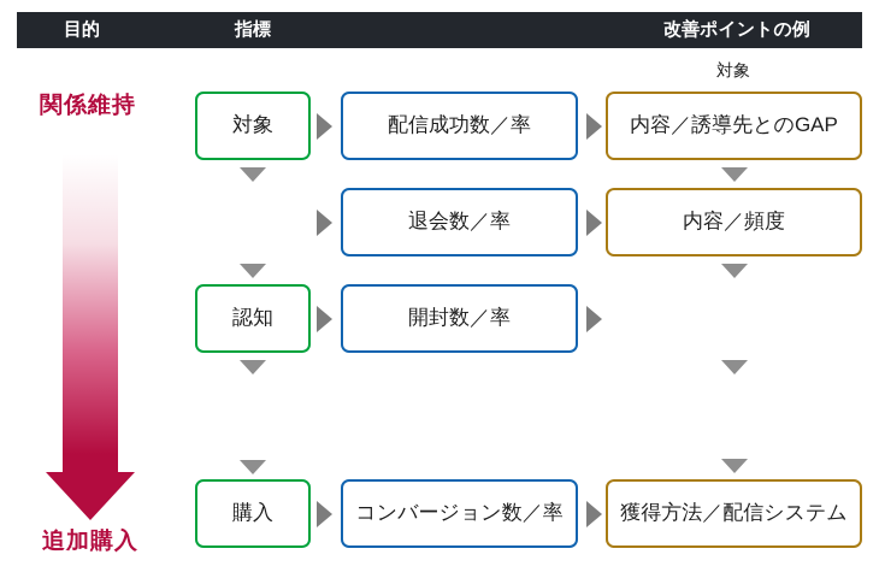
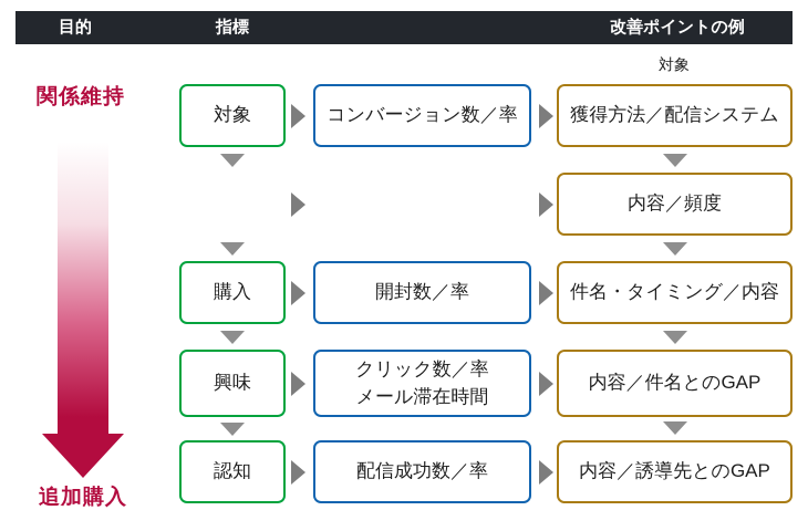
  目的
  指標
  改善ポイントの例
  関係維持
  追加購入
  対象
  対象
- 配信成功数／率
+ コンバージョン数／率
- 内容／誘導先とのGAP
+ 獲得方法／配信システム
- 退会数／率
  内容／頻度
- 認知
+ 購入
  開封数／率
+ 件名・タイミング／内容
+ 興味
+ クリック数／率
+ メール滞在時間
+ 内容／件名とのGAP
- 購入
+ 認知
- コンバージョン数／率
+ 配信成功数／率
- 獲得方法／配信システム
+ 内容／誘導先とのGAP
